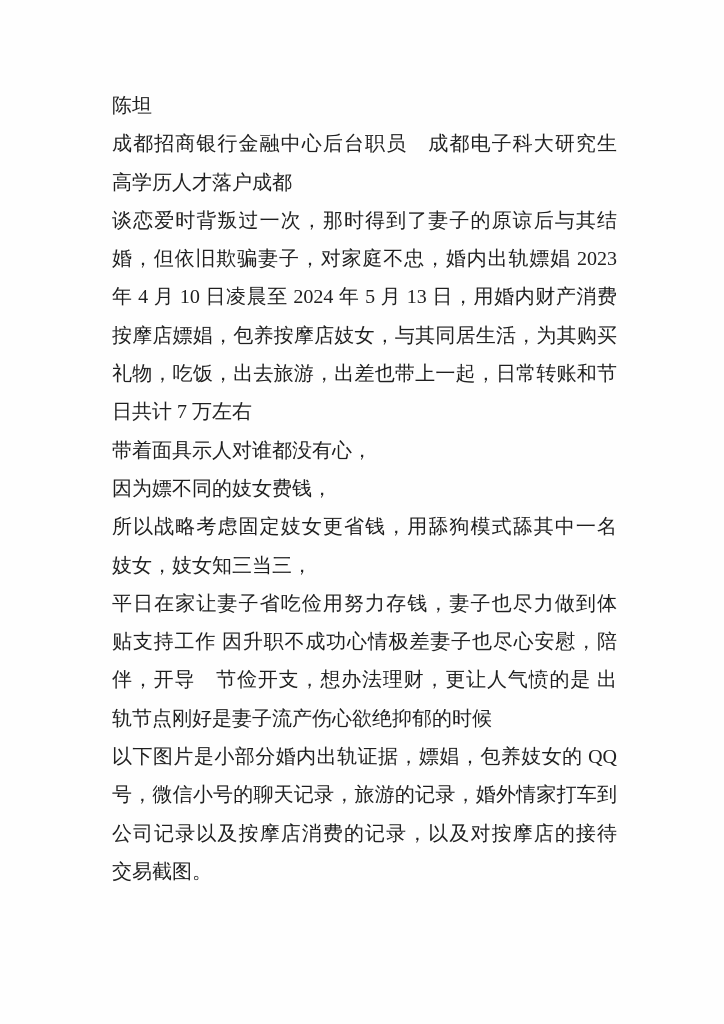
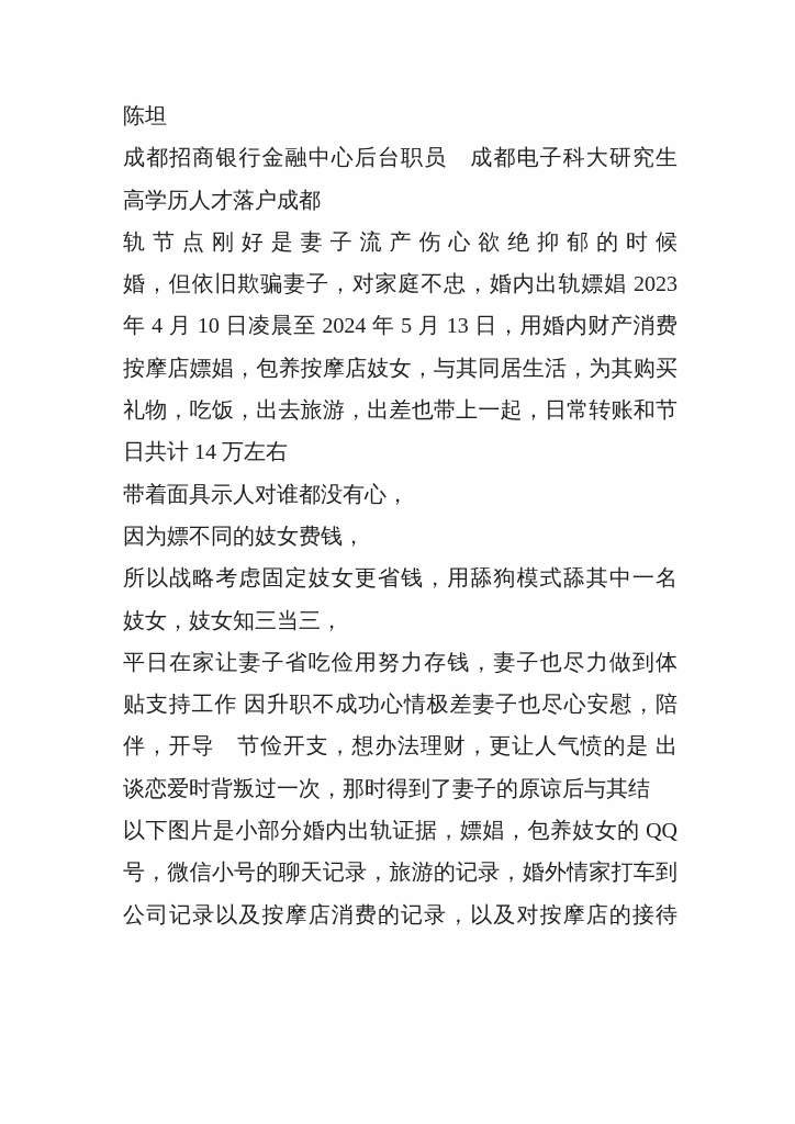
  陈坦
  成都招商银行金融中心后台职员 成都电子科大研究生
  高学历人才落户成都
- 谈恋爱时背叛过一次，那时得到了妻子的原谅后与其结
+ 轨节点刚好是妻子流产伤心欲绝抑郁的时候
  婚，但依旧欺骗妻子，对家庭不忠，婚内出轨嫖娼 2023
  年 4 月 10 日凌晨至 2024 年 5 月 13 日，用婚内财产消费
  按摩店嫖娼，包养按摩店妓女，与其同居生活，为其购买
  礼物，吃饭，出去旅游，出差也带上一起，日常转账和节
- 日共计 7 万左右
+ 日共计 14 万左右
  带着面具示人对谁都没有心，
  因为嫖不同的妓女费钱，
  所以战略考虑固定妓女更省钱，用舔狗模式舔其中一名
  妓女，妓女知三当三，
  平日在家让妻子省吃俭用努力存钱，妻子也尽力做到体
  贴支持工作 因升职不成功心情极差妻子也尽心安慰，陪
  伴，开导 节俭开支，想办法理财，更让人气愤的是 出
- 轨节点刚好是妻子流产伤心欲绝抑郁的时候
+ 谈恋爱时背叛过一次，那时得到了妻子的原谅后与其结
  以下图片是小部分婚内出轨证据，嫖娼，包养妓女的 QQ
  号，微信小号的聊天记录，旅游的记录，婚外情家打车到
  公司记录以及按摩店消费的记录，以及对按摩店的接待
- 交易截图。
